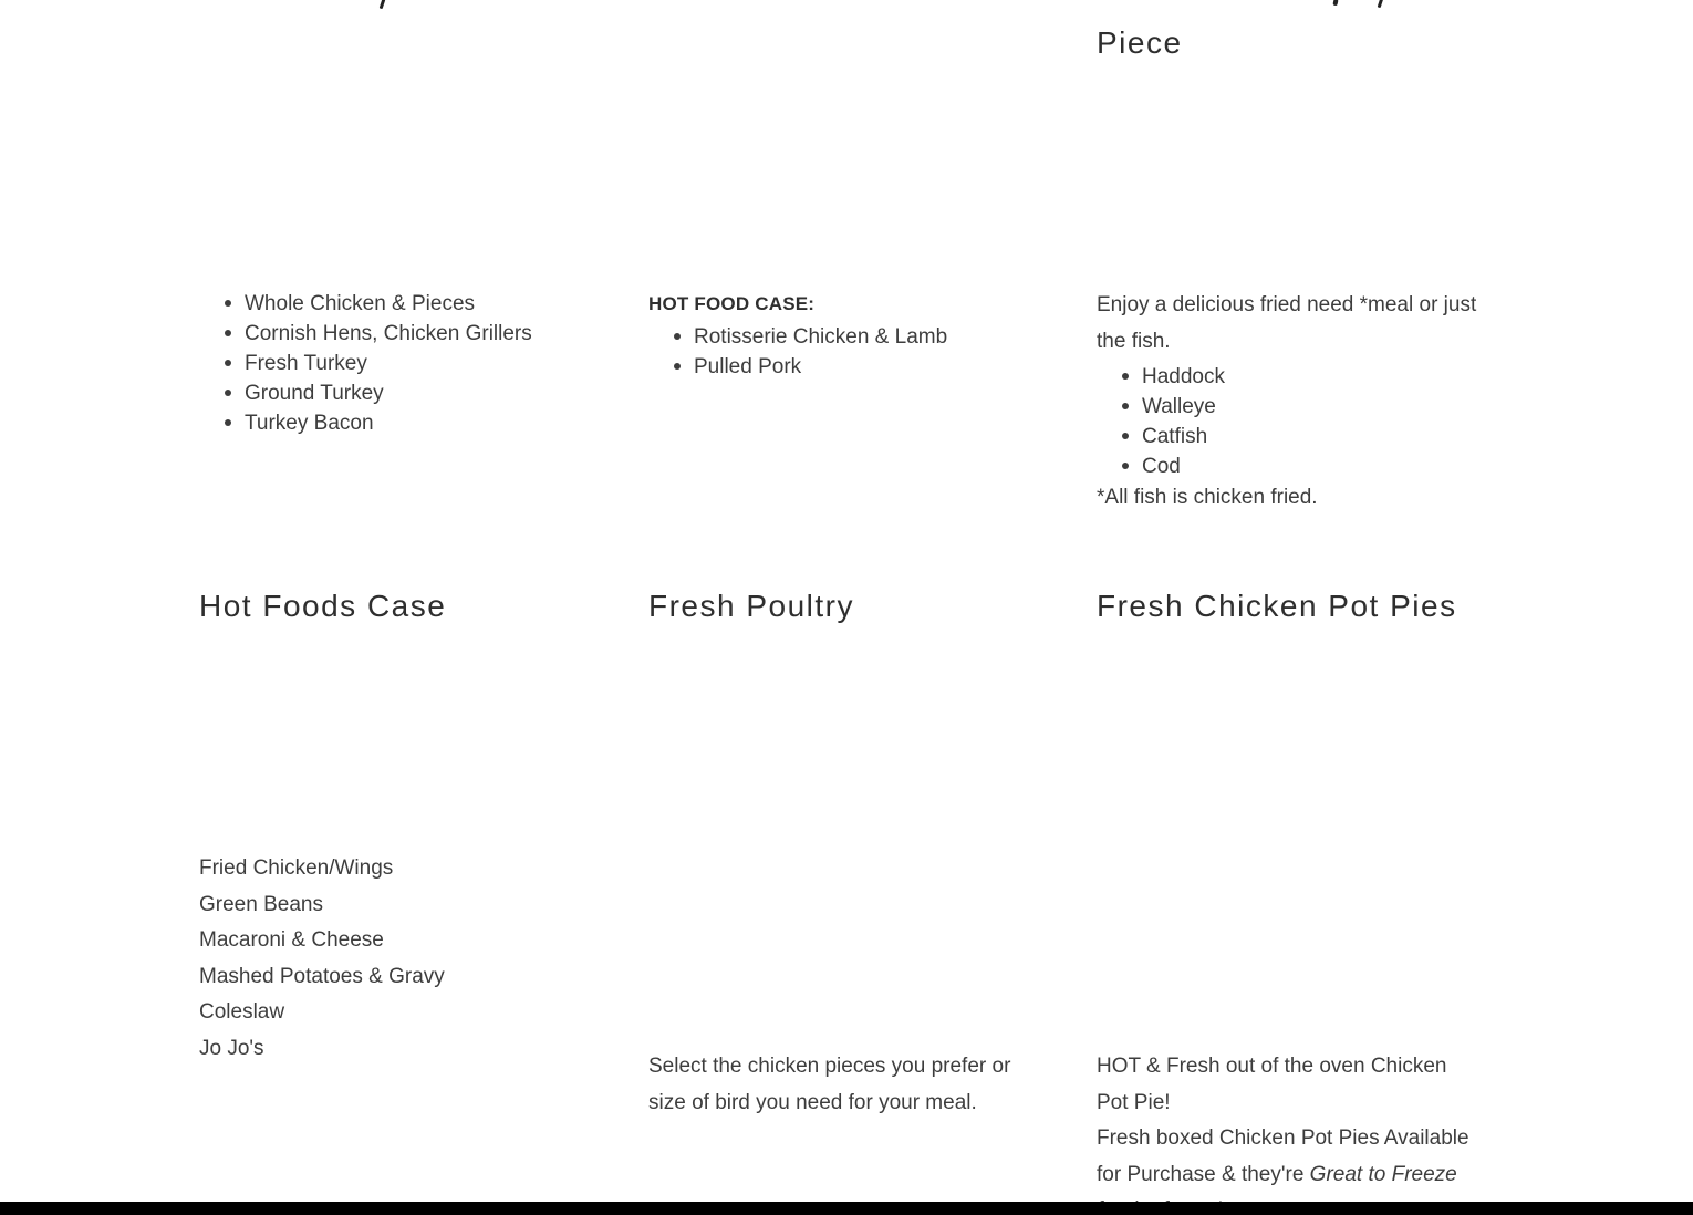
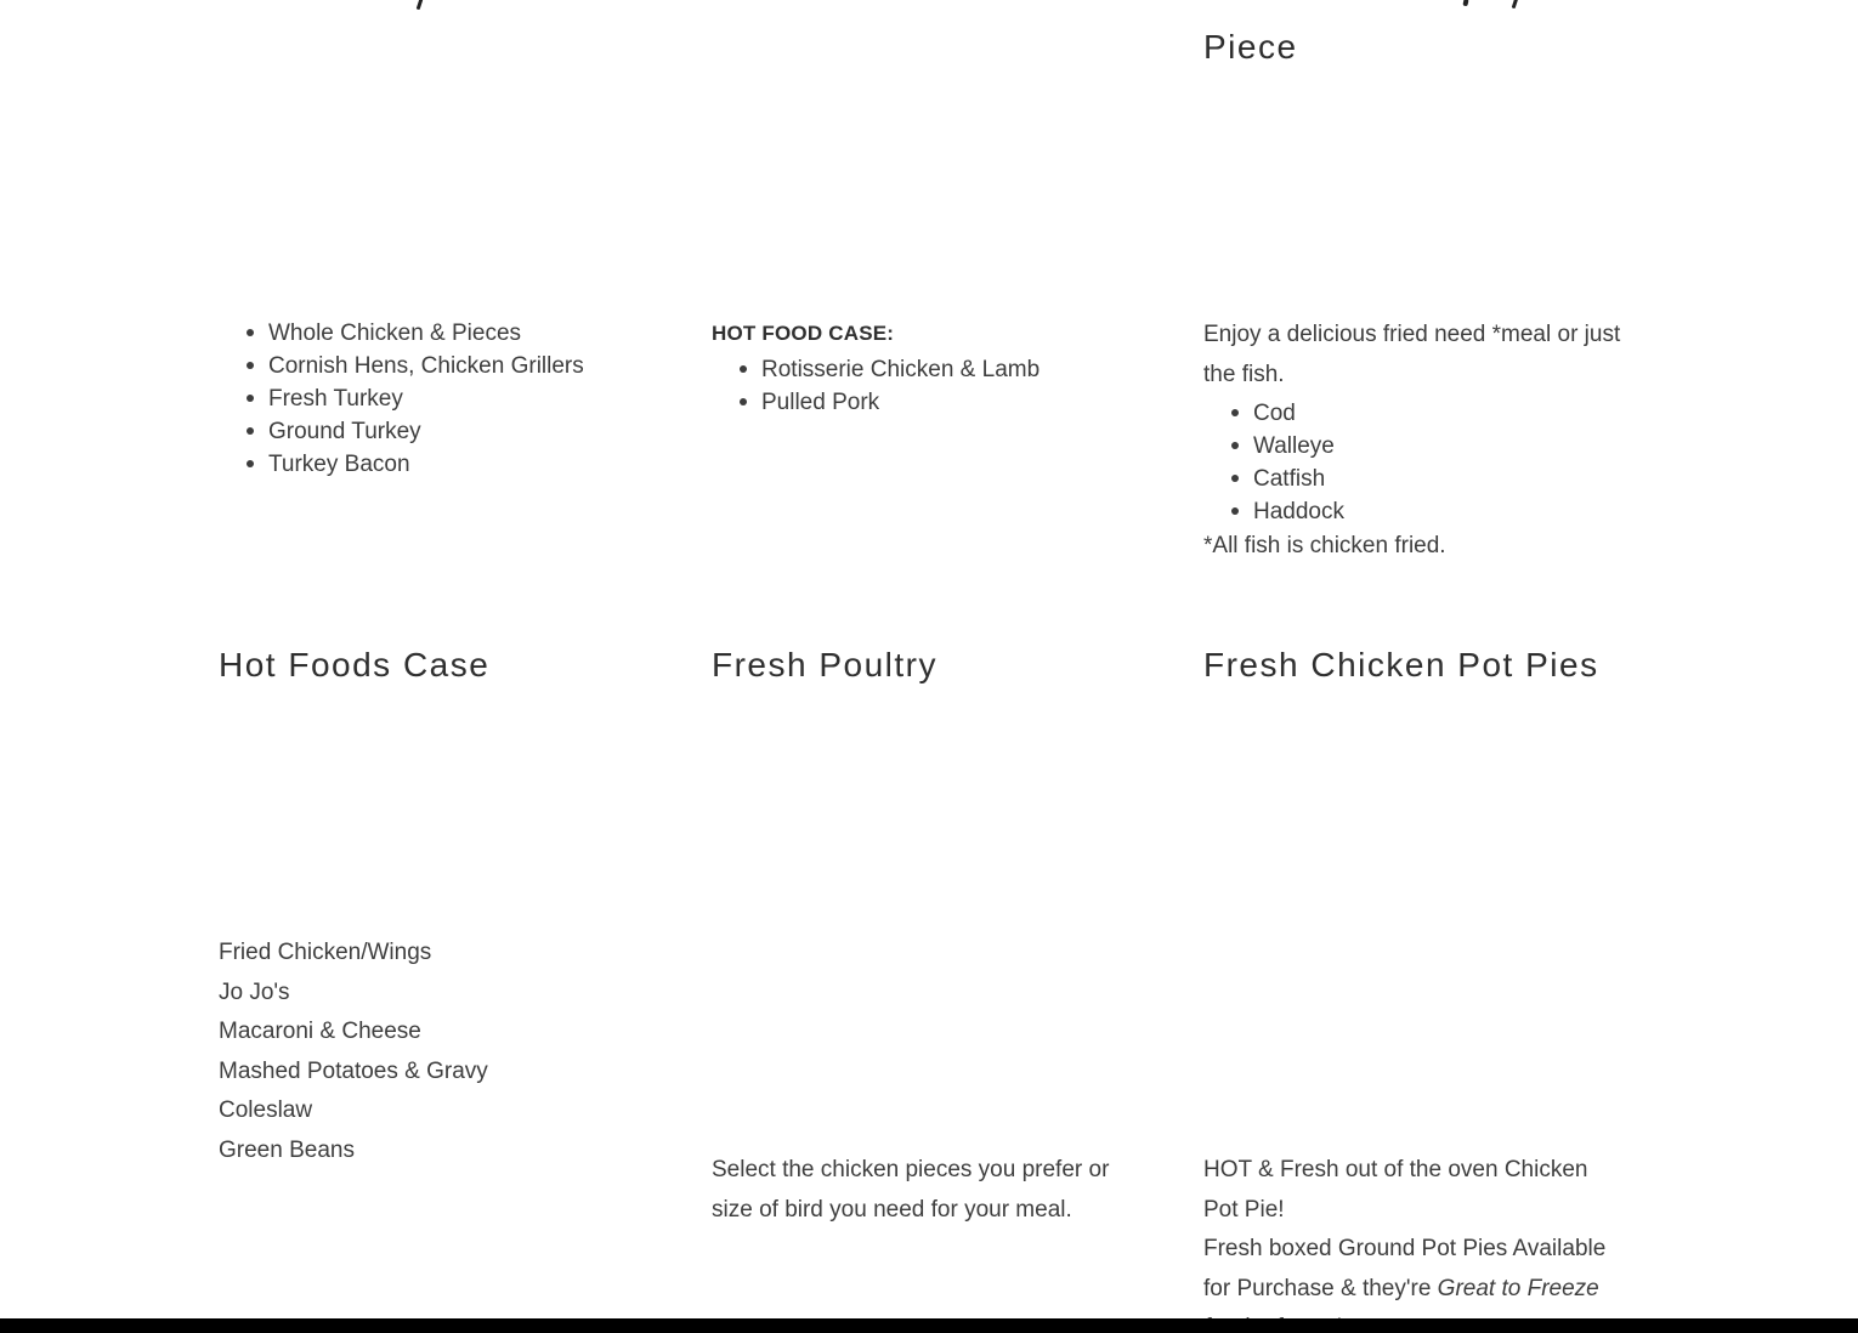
  Piece
  Whole Chicken & Pieces
  Cornish Hens, Chicken Grillers
  Fresh Turkey
  Ground Turkey
  Turkey Bacon
  HOT FOOD CASE:
  Rotisserie Chicken & Lamb
  Pulled Pork
  Enjoy a delicious fried need *meal or just
  the fish.
- Haddock
+ Cod
  Walleye
  Catfish
- Cod
+ Haddock
  *All fish is chicken fried.
  Hot Foods Case
  Fresh Poultry
  Fresh Chicken Pot Pies
  Fried Chicken/Wings
- Green Beans
+ Jo Jo's
  Macaroni & Cheese
  Mashed Potatoes & Gravy
  Coleslaw
- Jo Jo's
+ Green Beans
  Select the chicken pieces you prefer or
  size of bird you need for your meal.
  HOT & Fresh out of the oven Chicken
  Pot Pie!
- Fresh boxed Chicken Pot Pies Available
+ Fresh boxed Ground Pot Pies Available
  for Purchase & they're Great to Freeze
